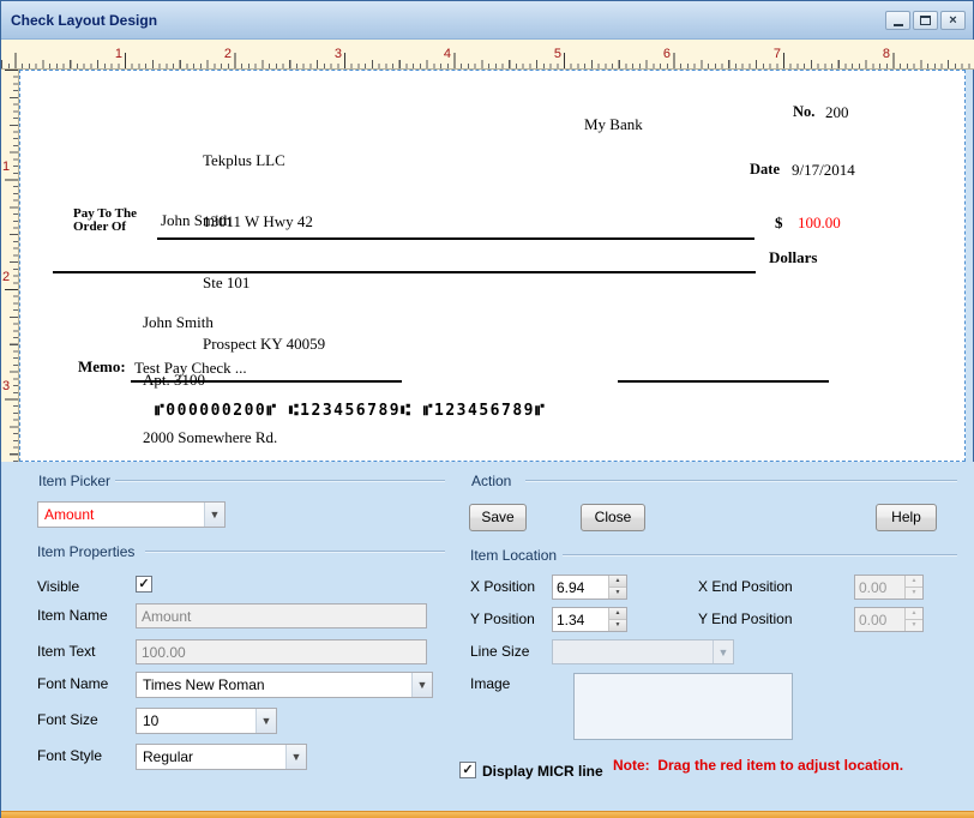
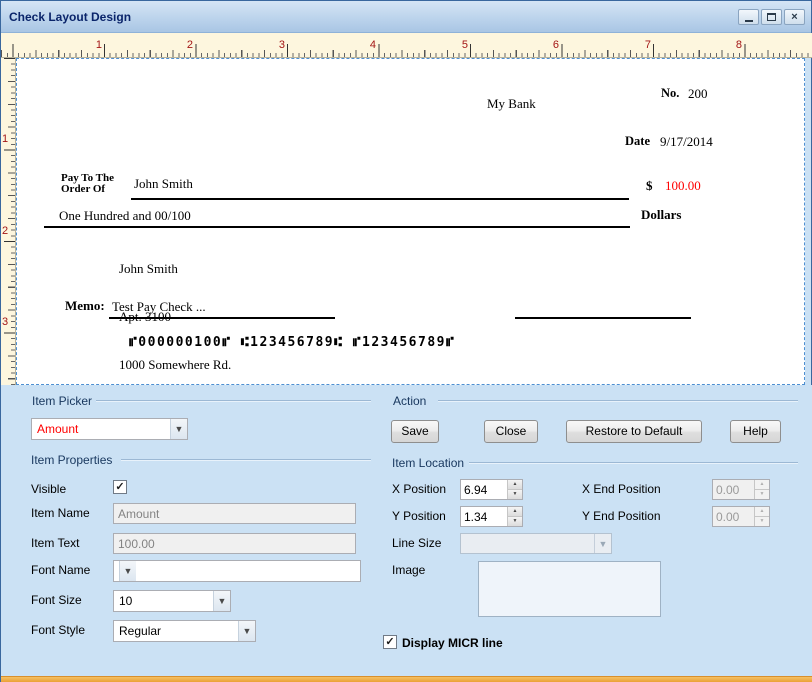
  Check Layout Design
  ×
  1
  2
  3
  4
  5
  6
  7
  8
  1
  2
  3
- Tekplus LLC
- 13011 W Hwy 42
- Ste 101
- Prospect KY 40059
  My Bank
  No.
  200
  Date
  9/17/2014
  Pay To The
  Order Of
  John Smith
  $
  100.00
+ One Hundred and 00/100
  Dollars
  John Smith
  Apt. 3100
- 2000 Somewhere Rd.
+ 1000 Somewhere Rd.
  Memo:
  Test Pay Check ...
- ⑈000000200⑈ ⑆123456789⑆ ⑈123456789⑈
+ ⑈000000100⑈ ⑆123456789⑆ ⑈123456789⑈
  Item Picker
  Amount
  ▼
  Action
  Save
  Close
+ Restore to Default
  Help
  Item Properties
  Visible
  ✓
  Item Name
  Amount
  Item Text
  100.00
  Font Name
- Times New Roman
  ▼
  Font Size
  10
  ▼
  Font Style
  Regular
  ▼
  Item Location
  X Position
  6.94
  X End Position
  0.00
  Y Position
  1.34
  Y End Position
  0.00
  Line Size
  ▼
  Image
  ✓
  Display MICR line
- Note: Drag the red item to adjust location.
